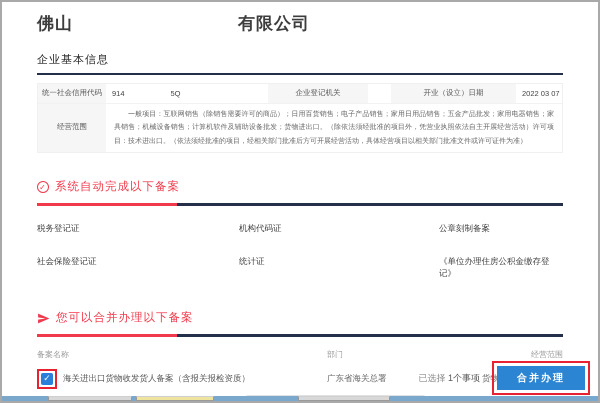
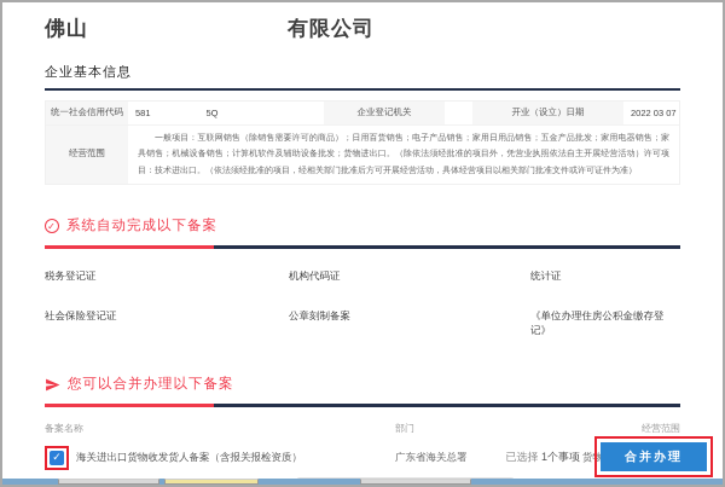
  佛山 有限公司
  企业基本信息
  统一社会信用代码
- 914
+ 581
  5Q
  企业登记机关
  开业（设立）日期
  2022 03 07
  经营范围
  系统自动完成以下备案
  税务登记证
  机构代码证
- 公章刻制备案
+ 统计证
  社会保险登记证
- 统计证
+ 公章刻制备案
  《单位办理住房公积金缴存登记》
  您可以合并办理以下备案
  备案名称
  部门
  经营范围
  海关进出口货物收发货人备案（含报关报检资质）
  广东省海关总署
  已选择 1个事项
  合并办理
